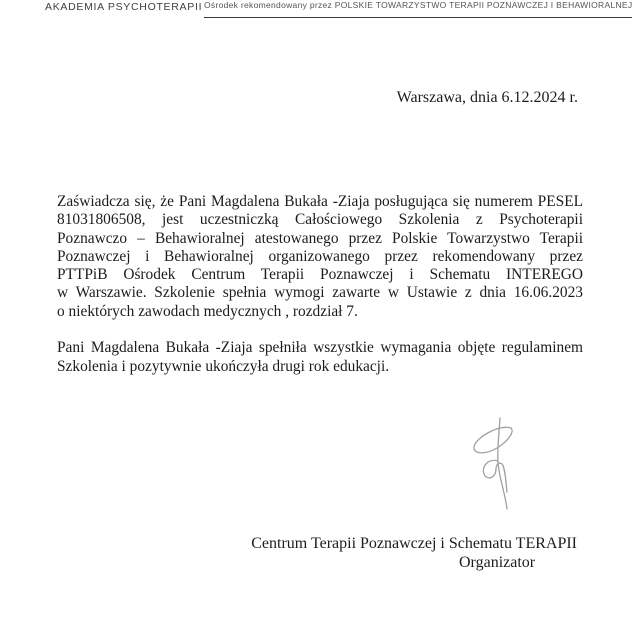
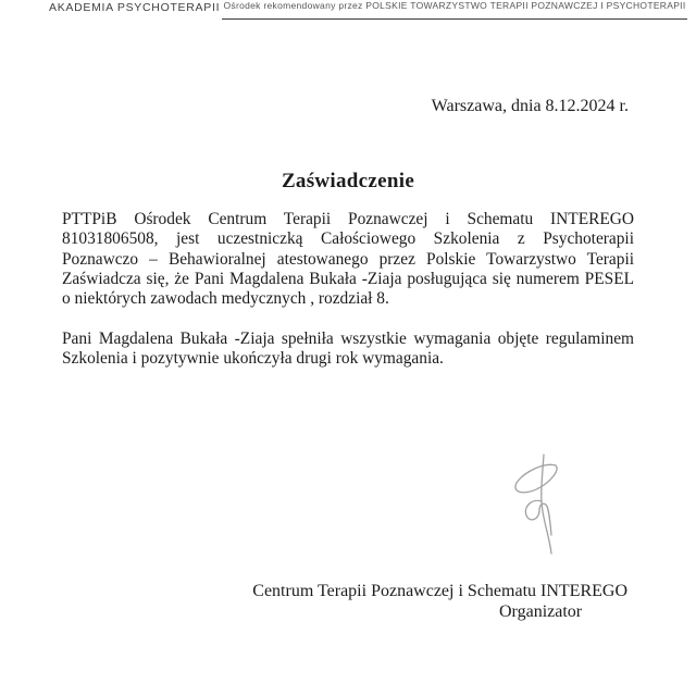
  AKADEMIA PSYCHOTERAPII
- Ośrodek rekomendowany przez POLSKIE TOWARZYSTWO TERAPII POZNAWCZEJ I BEHAWIORALNEJ
+ Ośrodek rekomendowany przez POLSKIE TOWARZYSTWO TERAPII POZNAWCZEJ I PSYCHOTERAPII
- Warszawa, dnia 6.12.2024 r.
+ Warszawa, dnia 8.12.2024 r.
+ Zaświadczenie
- Zaświadcza się, że Pani Magdalena Bukała -Ziaja posługująca się numerem PESEL
+ PTTPiB Ośrodek Centrum Terapii Poznawczej i Schematu INTEREGO
  81031806508, jest uczestniczką Całościowego Szkolenia z Psychoterapii
  Poznawczo – Behawioralnej atestowanego przez Polskie Towarzystwo Terapii
- Poznawczej i Behawioralnej organizowanego przez rekomendowany przez
- PTTPiB Ośrodek Centrum Terapii Poznawczej i Schematu INTEREGO
+ Zaświadcza się, że Pani Magdalena Bukała -Ziaja posługująca się numerem PESEL
- w Warszawie. Szkolenie spełnia wymogi zawarte w Ustawie z dnia 16.06.2023
- o niektórych zawodach medycznych , rozdział 7.
+ o niektórych zawodach medycznych , rozdział 8.
  Pani Magdalena Bukała -Ziaja spełniła wszystkie wymagania objęte regulaminem
- Szkolenia i pozytywnie ukończyła drugi rok edukacji.
+ Szkolenia i pozytywnie ukończyła drugi rok wymagania.
- Centrum Terapii Poznawczej i Schematu TERAPII
+ Centrum Terapii Poznawczej i Schematu INTEREGO
  Organizator
